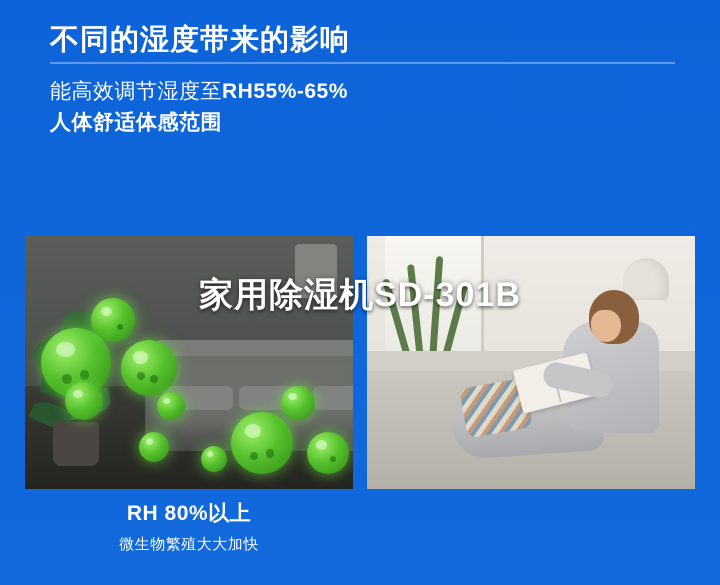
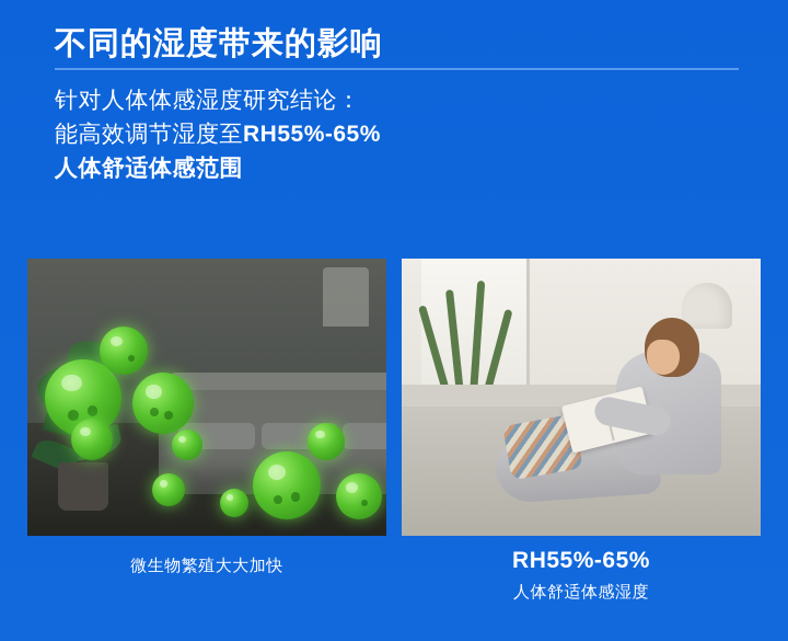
  不同的湿度带来的影响
+ 针对人体体感湿度研究结论：
  能高效调节湿度至RH55%-65%
  人体舒适体感范围
- 家用除湿机SD-301B
- RH 80%以上
  微生物繁殖大大加快
+ RH55%-65%
+ 人体舒适体感湿度
